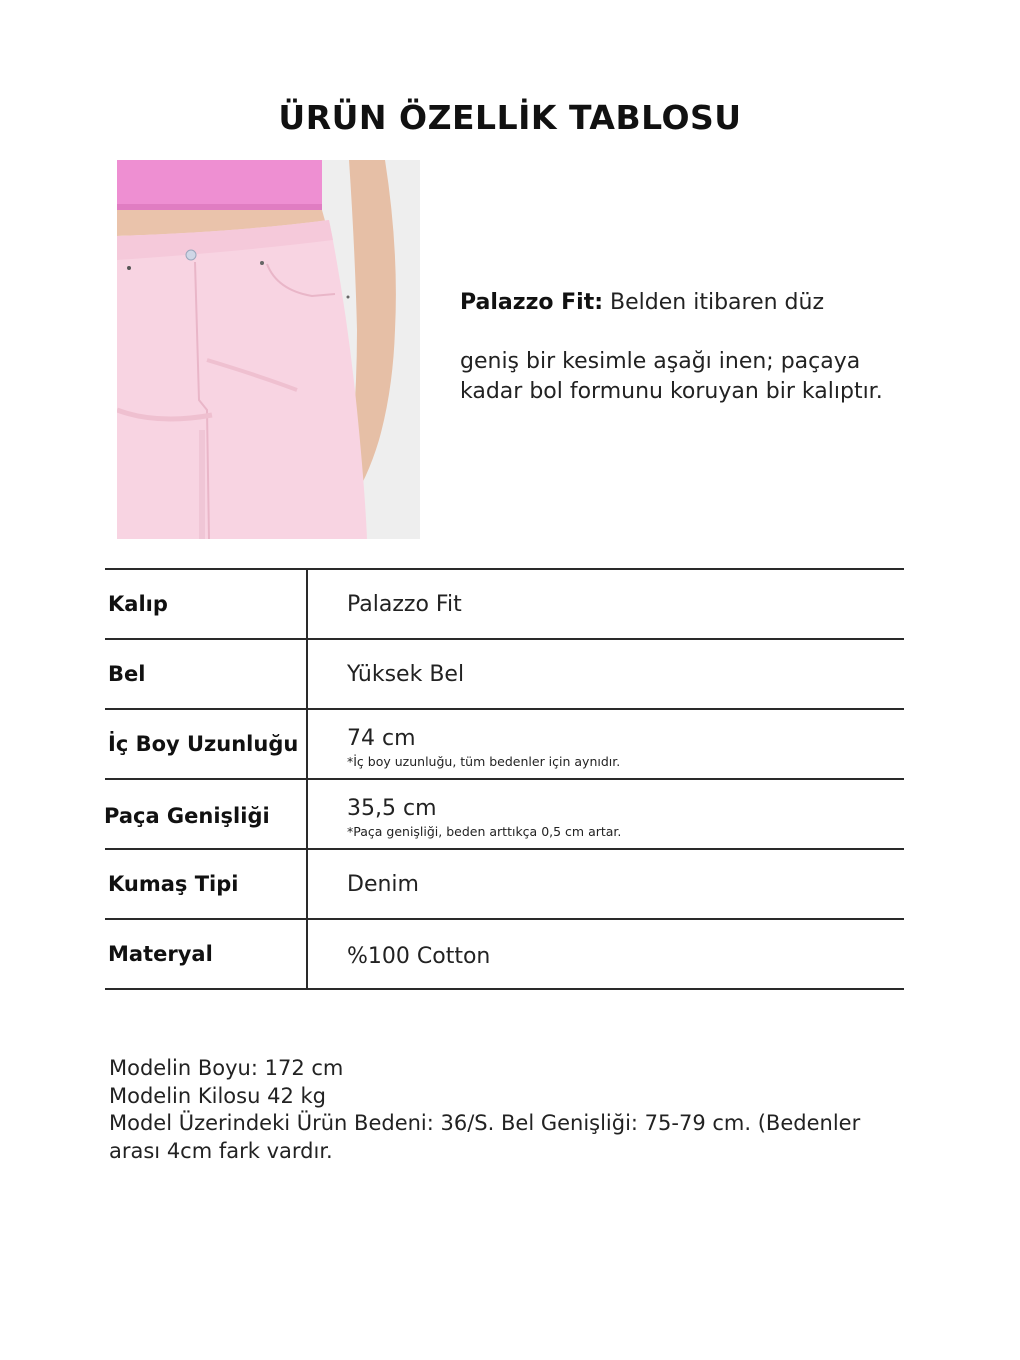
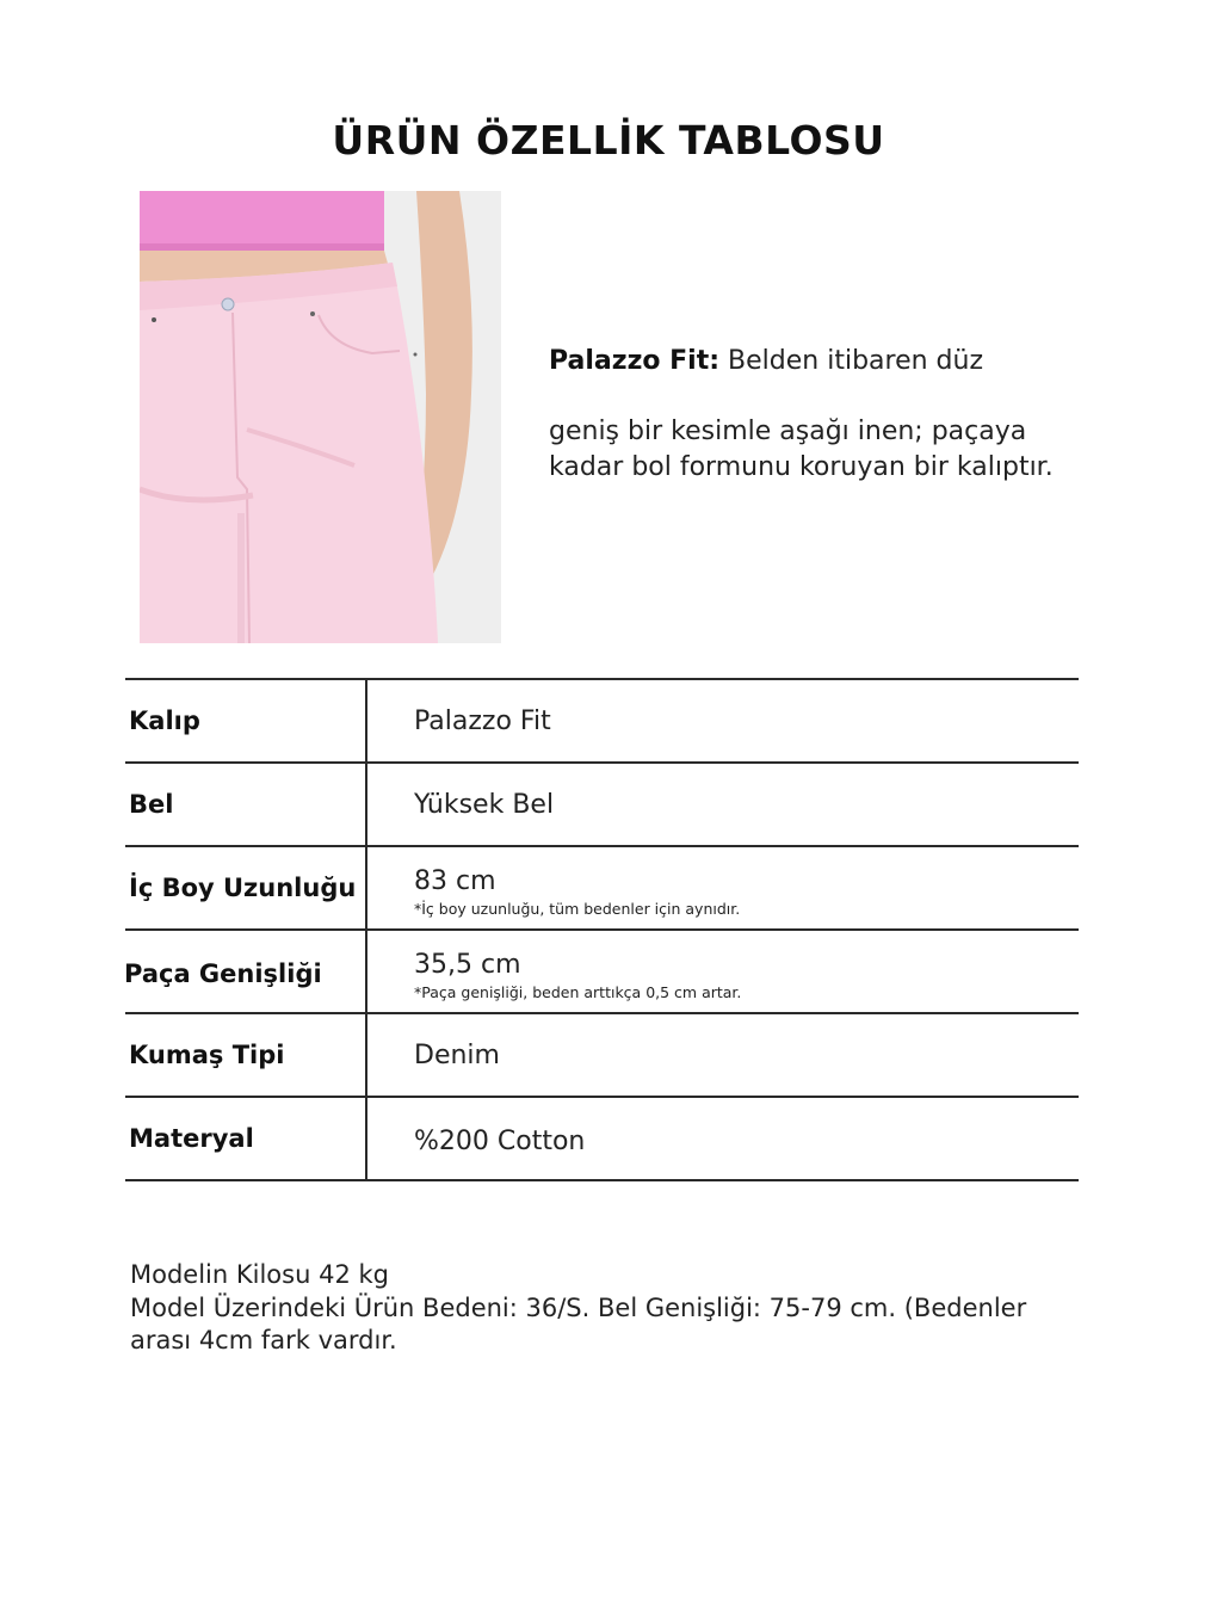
  ÜRÜN ÖZELLİK TABLOSU
  Palazzo Fit: Belden itibaren düz
  geniş bir kesimle aşağı inen; paçaya
  kadar bol formunu koruyan bir kalıptır.
  Kalıp
  Palazzo Fit
  Bel
  Yüksek Bel
  İç Boy Uzunluğu
- 74 cm
+ 83 cm
  *İç boy uzunluğu, tüm bedenler için aynıdır.
  Paça Genişliği
  35,5 cm
  *Paça genişliği, beden arttıkça 0,5 cm artar.
  Kumaş Tipi
  Denim
  Materyal
- %100 Cotton
+ %200 Cotton
- Modelin Boyu: 172 cm
  Modelin Kilosu 42 kg
  Model Üzerindeki Ürün Bedeni: 36/S. Bel Genişliği: 75-79 cm. (Bedenler
  arası 4cm fark vardır.
